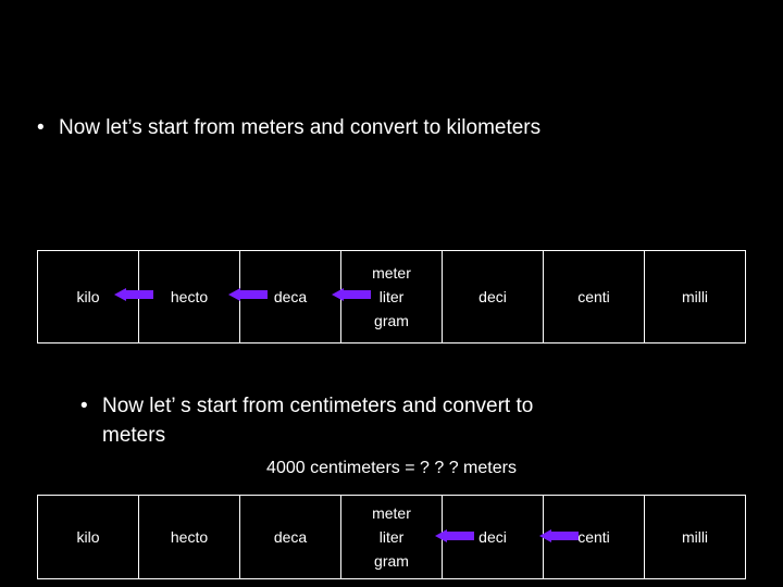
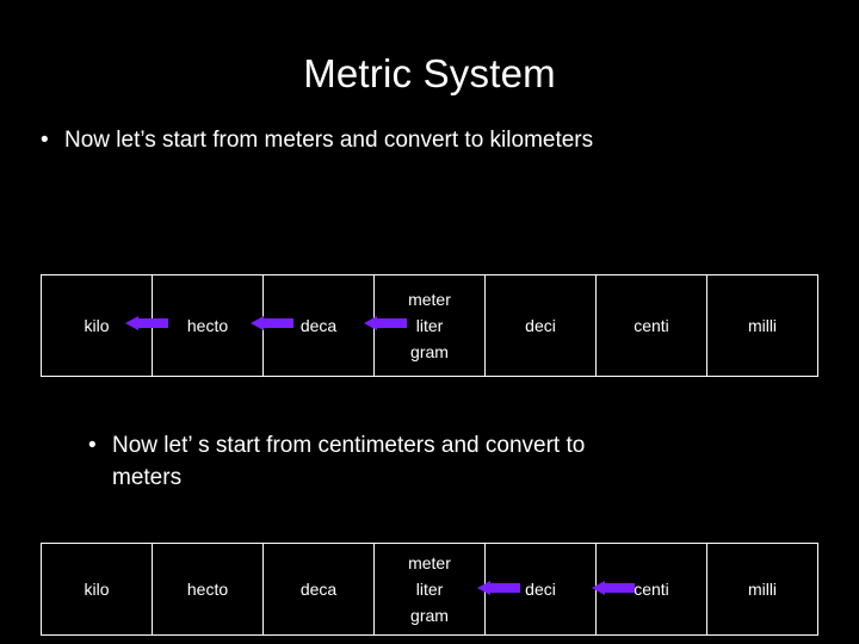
+ Metric System
  • Now let’s start from meters and convert to kilometers
  kilo	hecto	deca	meter liter gram	deci	centi	milli
  • Now let’ s start from centimeters and convert to
  meters
- 4000 centimeters = ? ? ? meters
  kilo	hecto	deca	meter liter gram	deci	centi	milli
